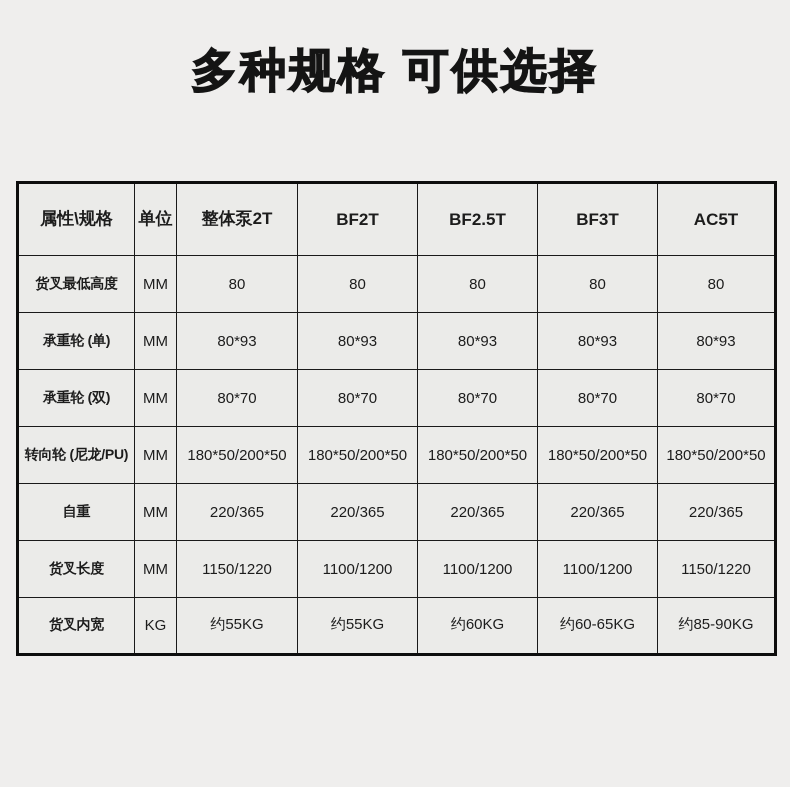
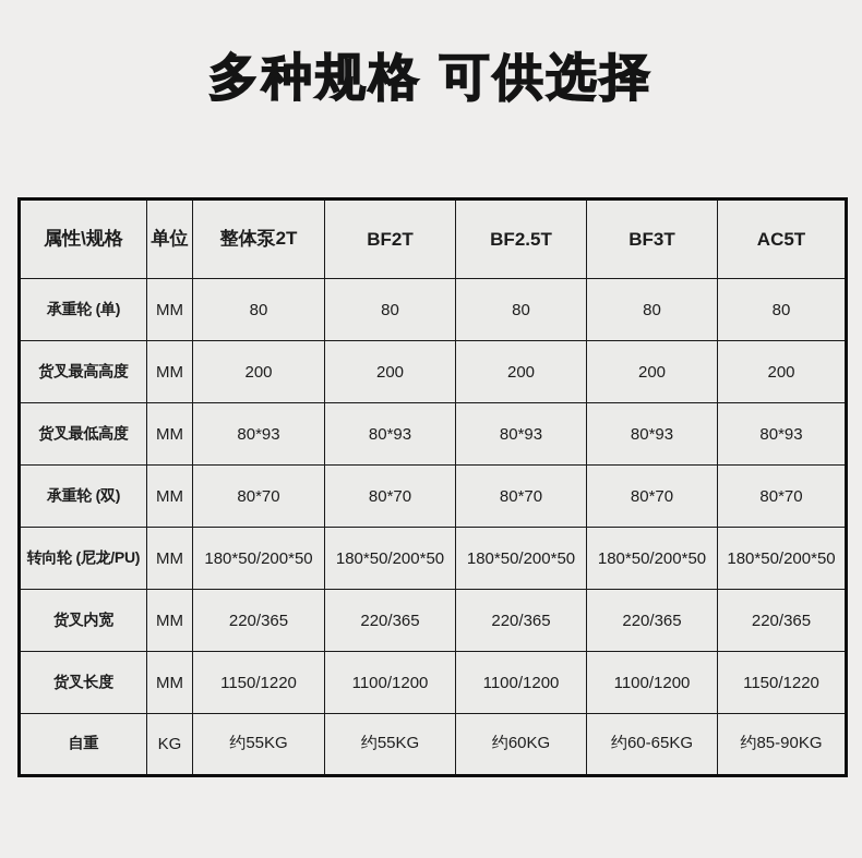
  多种规格 可供选择
  属性\规格	单位	整体泵2T	BF2T	BF2.5T	BF3T	AC5T
- 货叉最低高度	MM	80	80	80	80	80
+ 承重轮 (单)	MM	80	80	80	80	80
+ 货叉最高高度	MM	200	200	200	200	200
- 承重轮 (单)	MM	80*93	80*93	80*93	80*93	80*93
+ 货叉最低高度	MM	80*93	80*93	80*93	80*93	80*93
  承重轮 (双)	MM	80*70	80*70	80*70	80*70	80*70
  转向轮 (尼龙/PU)	MM	180*50/200*50	180*50/200*50	180*50/200*50	180*50/200*50	180*50/200*50
- 自重	MM	220/365	220/365	220/365	220/365	220/365
+ 货叉内宽	MM	220/365	220/365	220/365	220/365	220/365
  货叉长度	MM	1150/1220	1100/1200	1100/1200	1100/1200	1150/1220
- 货叉内宽	KG	约55KG	约55KG	约60KG	约60-65KG	约85-90KG
+ 自重	KG	约55KG	约55KG	约60KG	约60-65KG	约85-90KG
